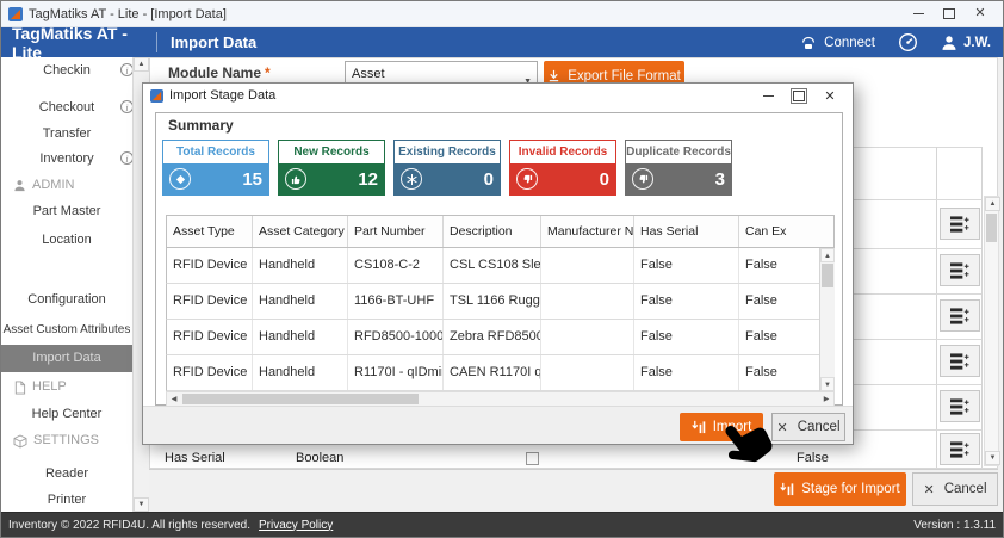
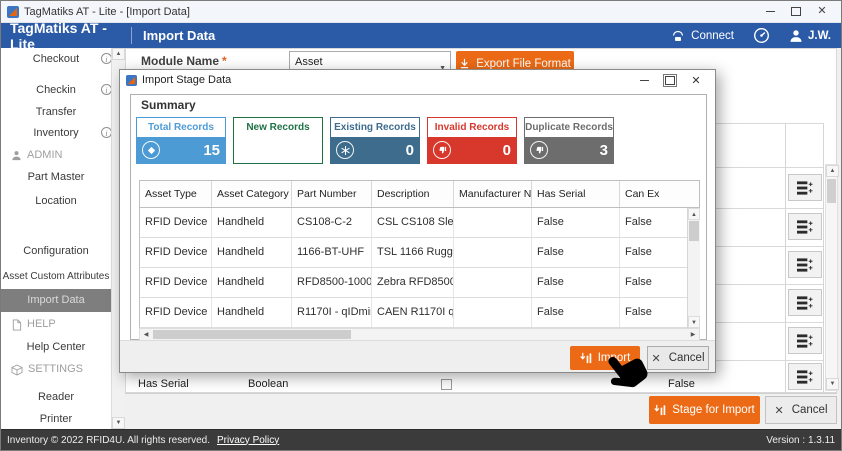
  TagMatiks AT - Lite - [Import Data]
  ✕
  TagMatiks AT - Lite
  Import Data
  Connect
  J.W.
- Checkin
+ Checkout
  i
- Checkout
+ Checkin
  i
  Transfer
  Inventory
  i
  ADMIN
  Part Master
  Location
  Configuration
  Asset Custom Attributes
  Import Data
  HELP
  Help Center
  SETTINGS
  Reader
  Printer
  Module Name *
  Asset
  Export File Format
  Has Serial
  Boolean
  False
  Stage for Import
  ✕
  Cancel
  Import Stage Data
  ✕
  Summary
  Total Records
  15
  New Records
- 12
  Existing Records
  0
  Invalid Records
  0
  Duplicate Records
  3
  Asset Type
  Asset Category
  Part Number
  Description
  Manufacturer N
  Has Serial
  Can Ex
  RFID Device
  Handheld
  CS108-C-2
  False
  False
  RFID Device
  Handheld
  1166-BT-UHF
  False
  False
  RFID Device
  Handheld
  RFD8500-1000
  Zebra RFD8500
  False
  False
  RFID Device
  Handheld
  R1170I - qIDmi
  False
  False
  Imort
  ✕
  Cancel
  Inventory © 2022 RFID4U. All rights reserved.
  Privacy Policy
  Version : 1.3.11
